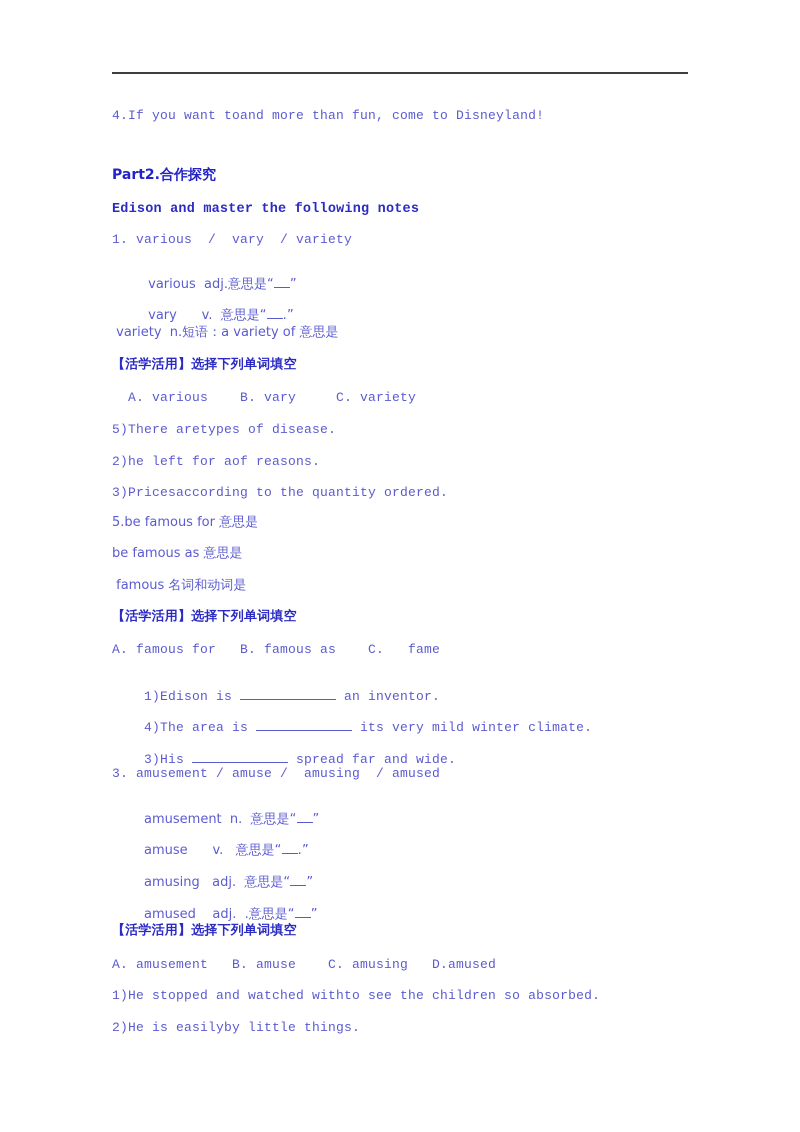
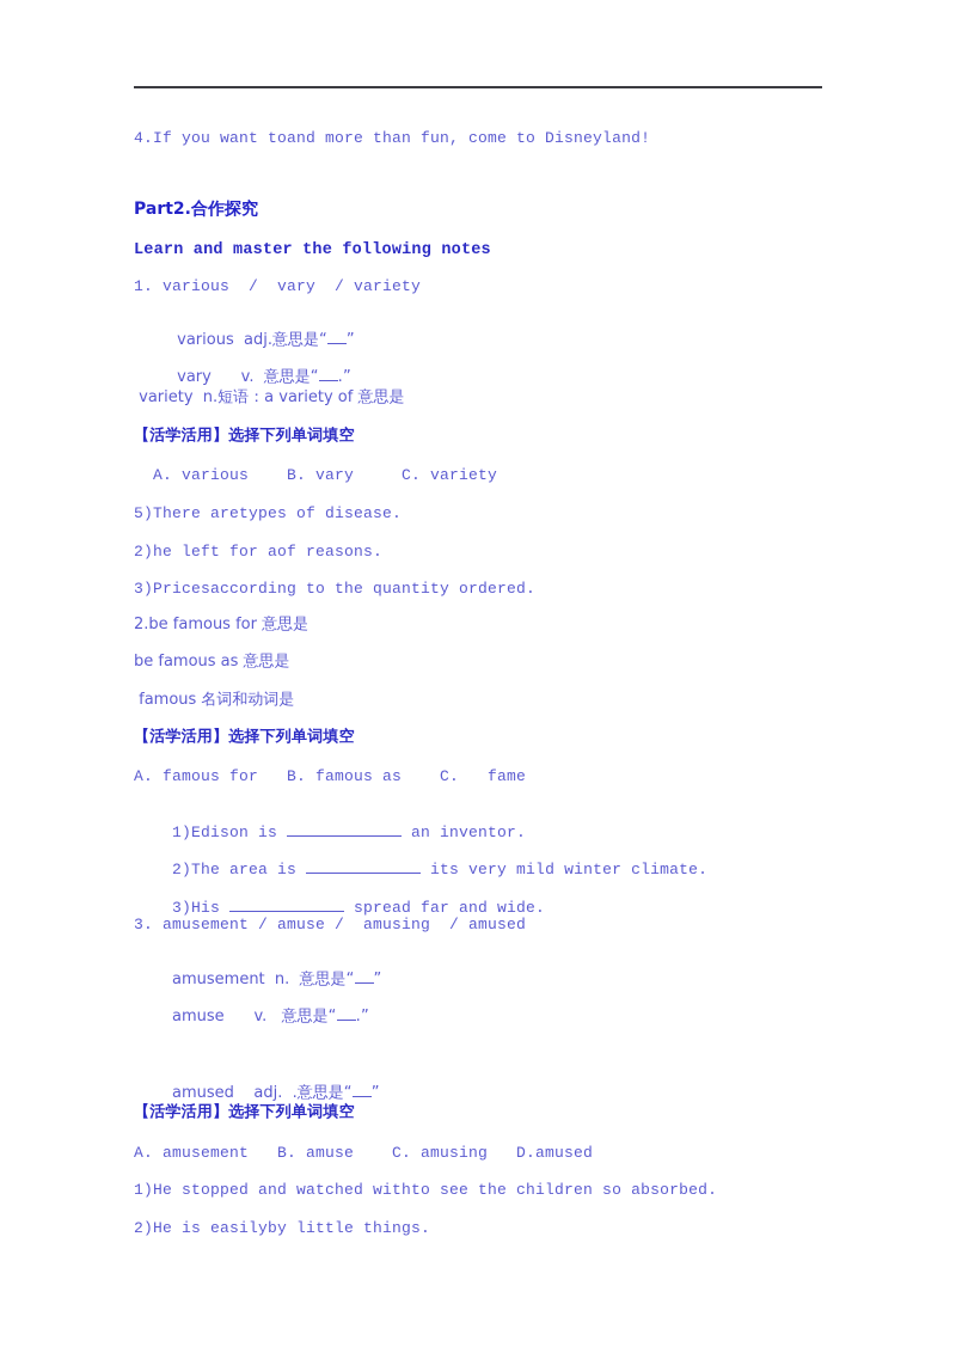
  4.If you want toand more than fun, come to Disneyland!
  Part2.合作探究
- Edison and master the following notes
+ Learn and master the following notes
  1. various / vary / variety
  various adj.意思是“ ”
  vary v. 意思是“ .”
  variety n.短语：a variety of 意思是
  【活学活用】选择下列单词填空
  A. various B. vary C. variety
  5)There aretypes of disease.
  2)he left for aof reasons.
  3)Pricesaccording to the quantity ordered.
- 5.be famous for 意思是
+ 2.be famous for 意思是
  be famous as 意思是
  famous 名词和动词是
  【活学活用】选择下列单词填空
  A. famous for B. famous as C. fame
  1)Edison is an inventor.
- 4)The area is its very mild winter climate.
+ 2)The area is its very mild winter climate.
  3)His spread far and wide.
  3. amusement / amuse / amusing / amused
  amusement n. 意思是“ ”
  amuse v. 意思是“ .”
- amusing adj. 意思是“ ”
  amused adj. .意思是“ ”
  【活学活用】选择下列单词填空
  A. amusement B. amuse C. amusing D.amused
  1)He stopped and watched withto see the children so absorbed.
  2)He is easilyby little things.
